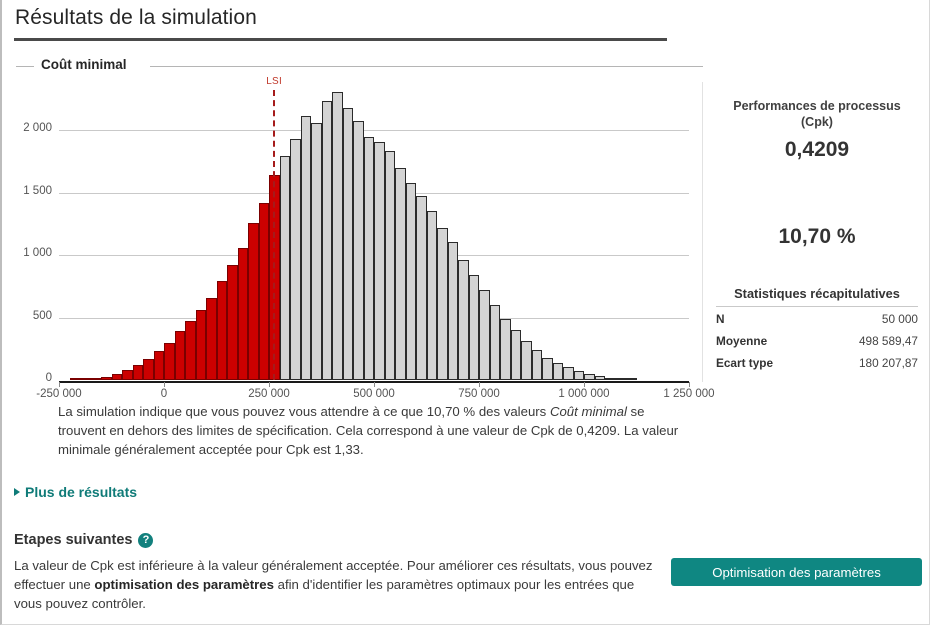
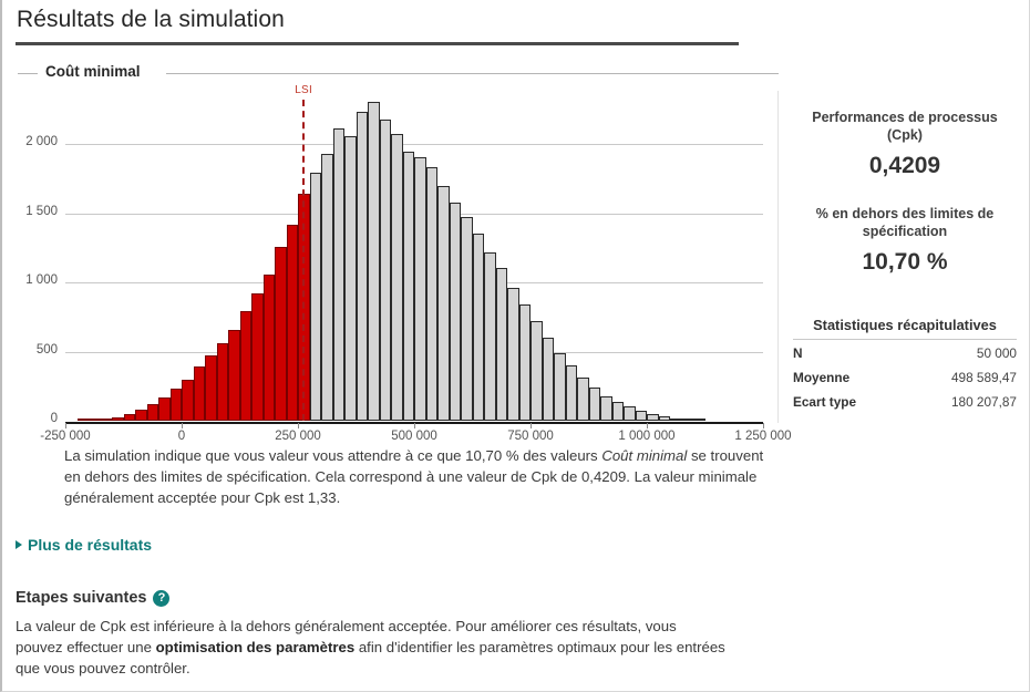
  Résultats de la simulation
  Coût minimal
  0
  500
  1 000
  1 500
  2 000
  -250 000
  0
  250 000
  500 000
  750 000
  1 000 000
  1 250 000
  LSI
- La simulation indique que vous pouvez vous attendre à ce que 10,70 % des valeurs Coût minimal se trouvent en dehors des limites de spécification. Cela correspond à une valeur de Cpk de 0,4209. La valeur minimale généralement acceptée pour Cpk est 1,33.
+ La simulation indique que vous valeur vous attendre à ce que 10,70 % des valeurs Coût minimal se trouvent en dehors des limites de spécification. Cela correspond à une valeur de Cpk de 0,4209. La valeur minimale généralement acceptée pour Cpk est 1,33.
  Plus de résultats
  Etapes suivantes ?
- La valeur de Cpk est inférieure à la valeur généralement acceptée. Pour améliorer ces résultats, vous pouvez effectuer une optimisation des paramètres afin d'identifier les paramètres optimaux pour les entrées que vous pouvez contrôler.
+ La valeur de Cpk est inférieure à la dehors généralement acceptée. Pour améliorer ces résultats, vous pouvez effectuer une optimisation des paramètres afin d'identifier les paramètres optimaux pour les entrées que vous pouvez contrôler.
- Optimisation des paramètres
  Performances de processus
  (Cpk)
  0,4209
+ % en dehors des limites de
+ spécification
  10,70 %
  Statistiques récapitulatives
  N
  50 000
  Moyenne
  498 589,47
  Ecart type
  180 207,87
